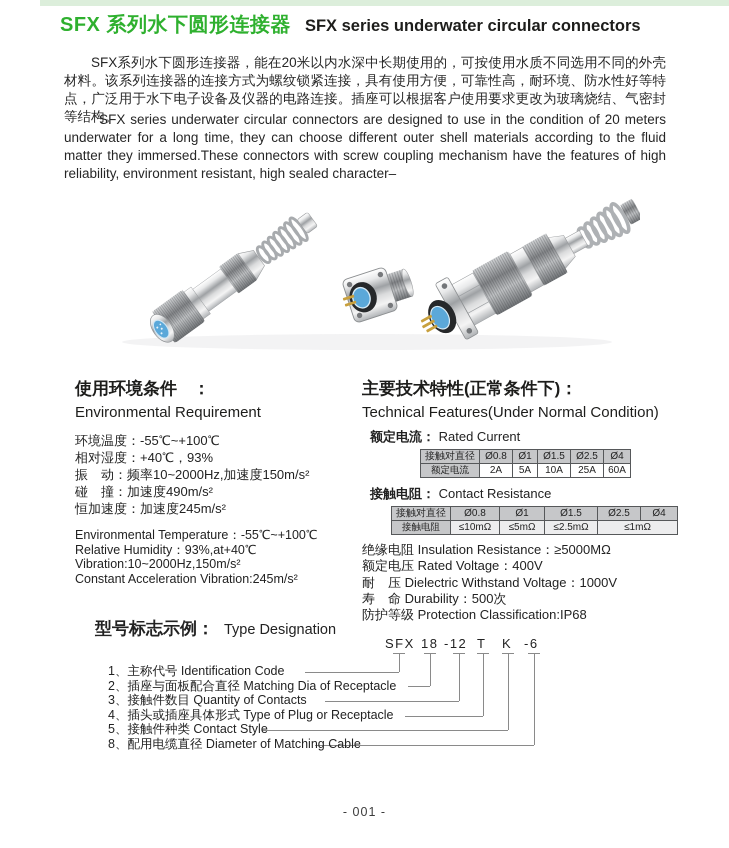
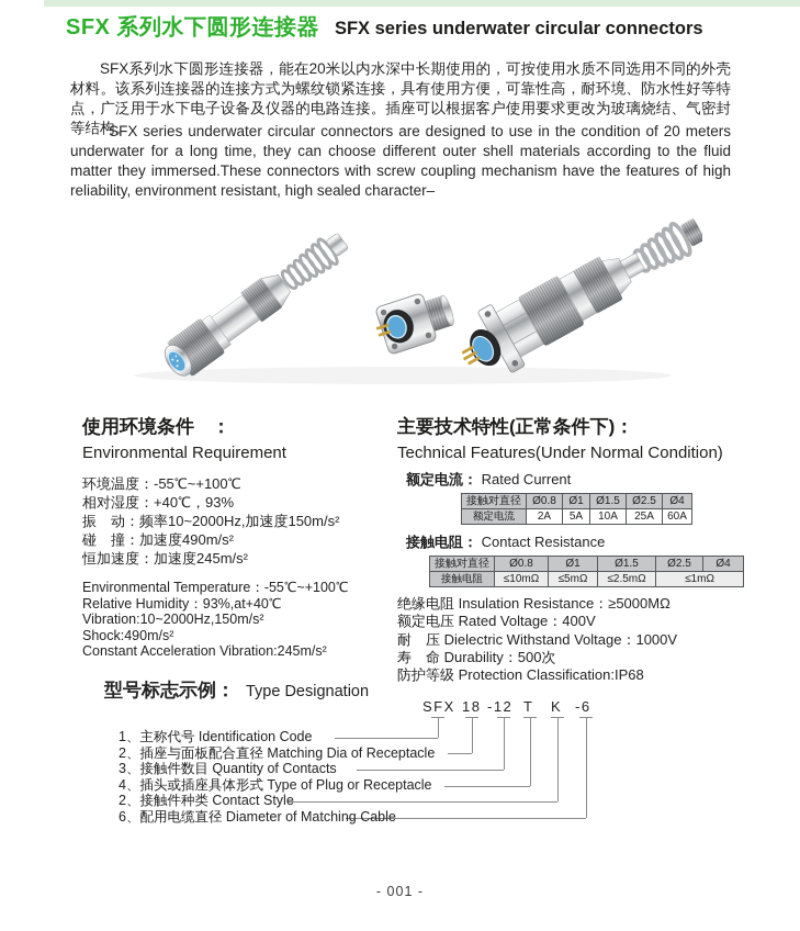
  SFX 系列水下圆形连接器
  SFX series underwater circular connectors
  SFX系列水下圆形连接器，能在20米以内水深中长期使用的，可按使用水质不同选用不同的外壳材料。该系列连接器的连接方式为螺纹锁紧连接，具有使用方便，可靠性高，耐环境、防水性好等特点，广泛用于水下电子设备及仪器的电路连接。插座可以根据客户使用要求更改为玻璃烧结、气密封等结构。
  SFX series underwater circular connectors are designed to use in the condition of 20 meters underwater for a long time, they can choose different outer shell materials according to the fluid matter they immersed.These connectors with screw coupling mechanism have the features of high reliability, environment resistant, high sealed character–
  使用环境条件
  ：
  Environmental Requirement
  环境温度：-55℃~+100℃
  相对湿度：+40℃，93%
  振 动：频率10~2000Hz,加速度150m/s²
  碰 撞：加速度490m/s²
  恒加速度：加速度245m/s²
  Environmental Temperature：-55℃~+100℃
  Relative Humidity：93%,at+40℃
  Vibration:10~2000Hz,150m/s²
+ Shock:490m/s²
  Constant Acceleration Vibration:245m/s²
  主要技术特性(正常条件下)：
  Technical Features(Under Normal Condition)
  额定电流： Rated Current
  接触对直径	Ø0.8	Ø1	Ø1.5	Ø2.5	Ø4
  额定电流	2A	5A	10A	25A	60A
  接触电阻： Contact Resistance
  接触对直径	Ø0.8	Ø1	Ø1.5	Ø2.5	Ø4
  接触电阻	≤10mΩ	≤5mΩ	≤2.5mΩ	≤1mΩ
  绝缘电阻 Insulation Resistance：≥5000MΩ
  额定电压 Rated Voltage：400V
  耐 压 Dielectric Withstand Voltage：1000V
  寿 命 Durability：500次
  防护等级 Protection Classification:IP68
  型号标志示例：
  Type Designation
  SFX
  18
  -12
  T
  K
  -6
  1、主称代号 Identification Code
  2、插座与面板配合直径 Matching Dia of Receptacle
  3、接触件数目 Quantity of Contacts
  4、插头或插座具体形式 Type of Plug or Receptacle
- 5、接触件种类 Contact Style
+ 2、接触件种类 Contact Style
- 8、配用电缆直径 Diameter of Matching Cable
+ 6、配用电缆直径 Diameter of Matching Cable
  - 001 -
